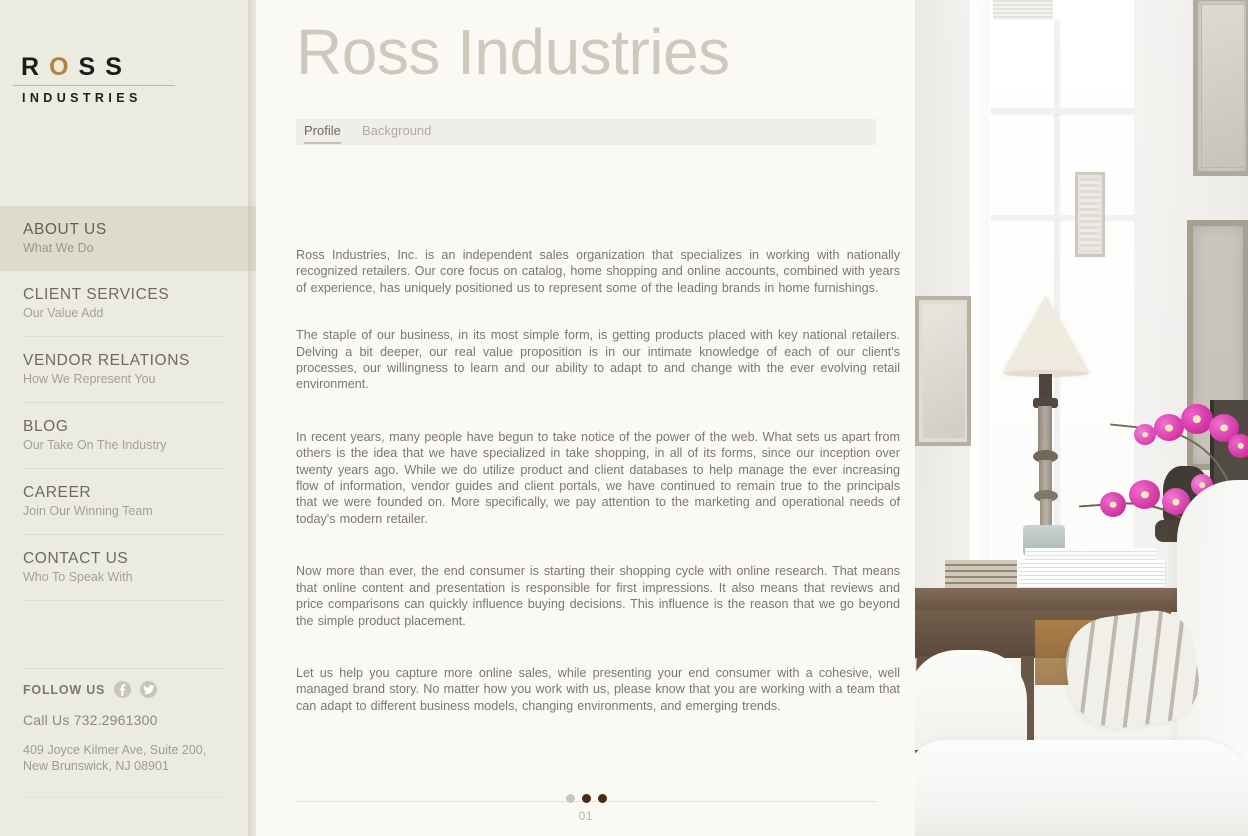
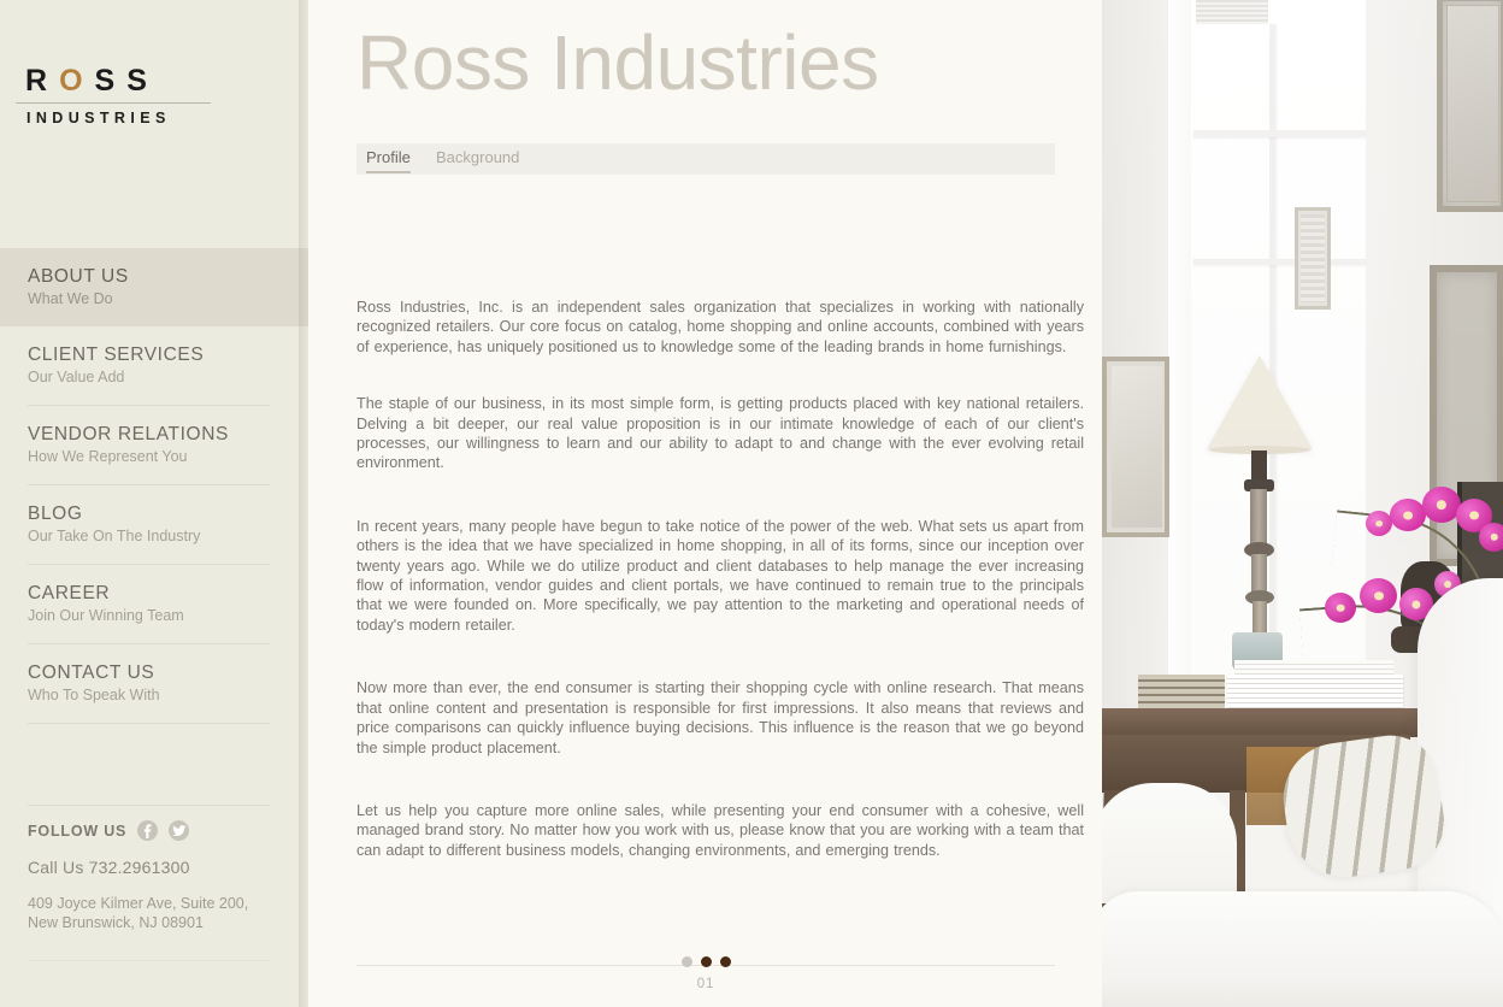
  ROSS
  INDUSTRIES
  ABOUT US
  What We Do
  CLIENT SERVICES
  Our Value Add
  VENDOR RELATIONS
  How We Represent You
  BLOG
  Our Take On The Industry
  CAREER
  Join Our Winning Team
  CONTACT US
  Who To Speak With
  FOLLOW US
  Call Us 732.2961300
  409 Joyce Kilmer Ave, Suite 200,
  New Brunswick, NJ 08901
  Ross Industries
  Profile
  Background
- Ross Industries, Inc. is an independent sales organization that specializes in working with nationally recognized retailers. Our core focus on catalog, home shopping and online accounts, combined with years of experience, has uniquely positioned us to represent some of the leading brands in home furnishings.
+ Ross Industries, Inc. is an independent sales organization that specializes in working with nationally recognized retailers. Our core focus on catalog, home shopping and online accounts, combined with years of experience, has uniquely positioned us to knowledge some of the leading brands in home furnishings.
  The staple of our business, in its most simple form, is getting products placed with key national retailers. Delving a bit deeper, our real value proposition is in our intimate knowledge of each of our client's processes, our willingness to learn and our ability to adapt to and change with the ever evolving retail environment.
- In recent years, many people have begun to take notice of the power of the web. What sets us apart from others is the idea that we have specialized in take shopping, in all of its forms, since our inception over twenty years ago. While we do utilize product and client databases to help manage the ever increasing flow of information, vendor guides and client portals, we have continued to remain true to the principals that we were founded on. More specifically, we pay attention to the marketing and operational needs of today's modern retailer.
+ In recent years, many people have begun to take notice of the power of the web. What sets us apart from others is the idea that we have specialized in home shopping, in all of its forms, since our inception over twenty years ago. While we do utilize product and client databases to help manage the ever increasing flow of information, vendor guides and client portals, we have continued to remain true to the principals that we were founded on. More specifically, we pay attention to the marketing and operational needs of today's modern retailer.
  Now more than ever, the end consumer is starting their shopping cycle with online research. That means that online content and presentation is responsible for first impressions. It also means that reviews and price comparisons can quickly influence buying decisions. This influence is the reason that we go beyond the simple product placement.
  Let us help you capture more online sales, while presenting your end consumer with a cohesive, well managed brand story. No matter how you work with us, please know that you are working with a team that can adapt to different business models, changing environments, and emerging trends.
  01
